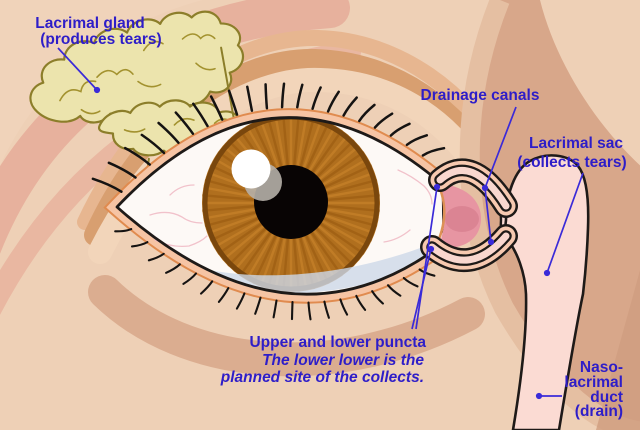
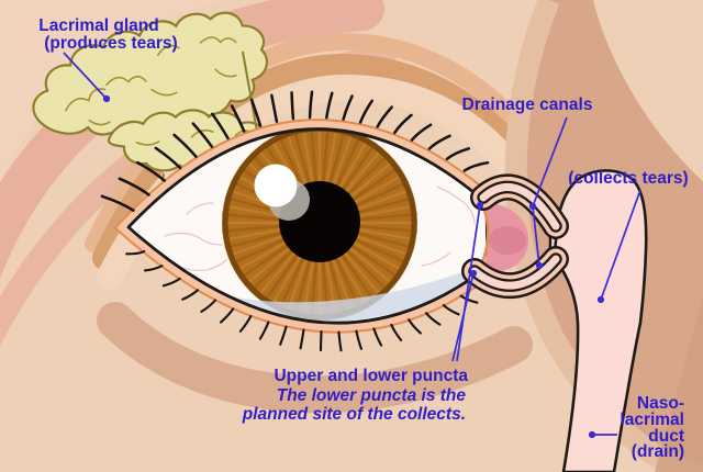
  Lacrimal gland
  (produces tears)
  Drainage canals
- Lacrimal sac
  (collects tears)
  Upper and lower puncta
- The lower lower is the
+ The lower puncta is the
  planned site of the collects.
  Naso-
  lacrimal
  duct
  (drain)
